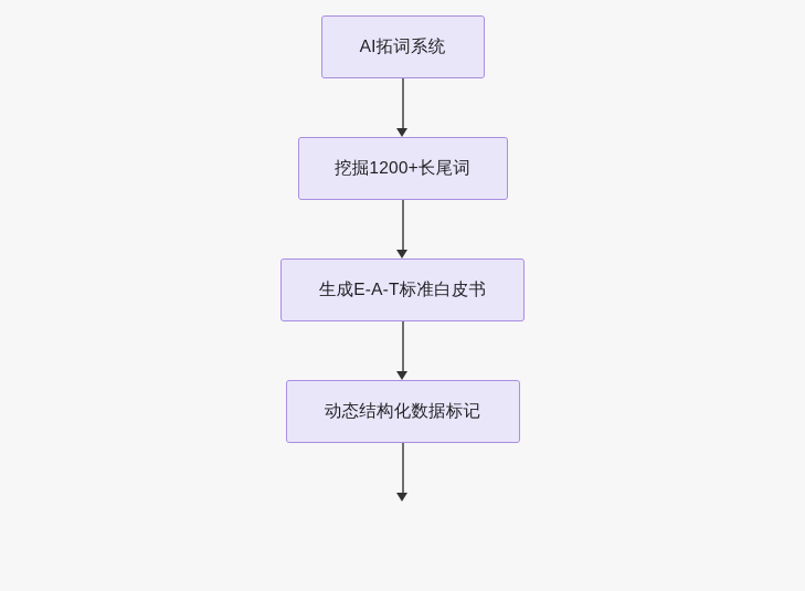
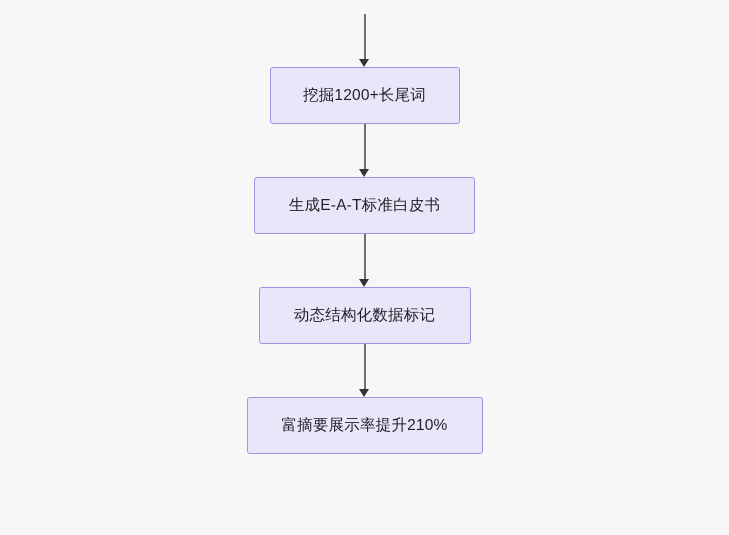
- AI拓词系统
  挖掘1200+长尾词
  生成E-A-T标准白皮书
  动态结构化数据标记
+ 富摘要展示率提升210%
